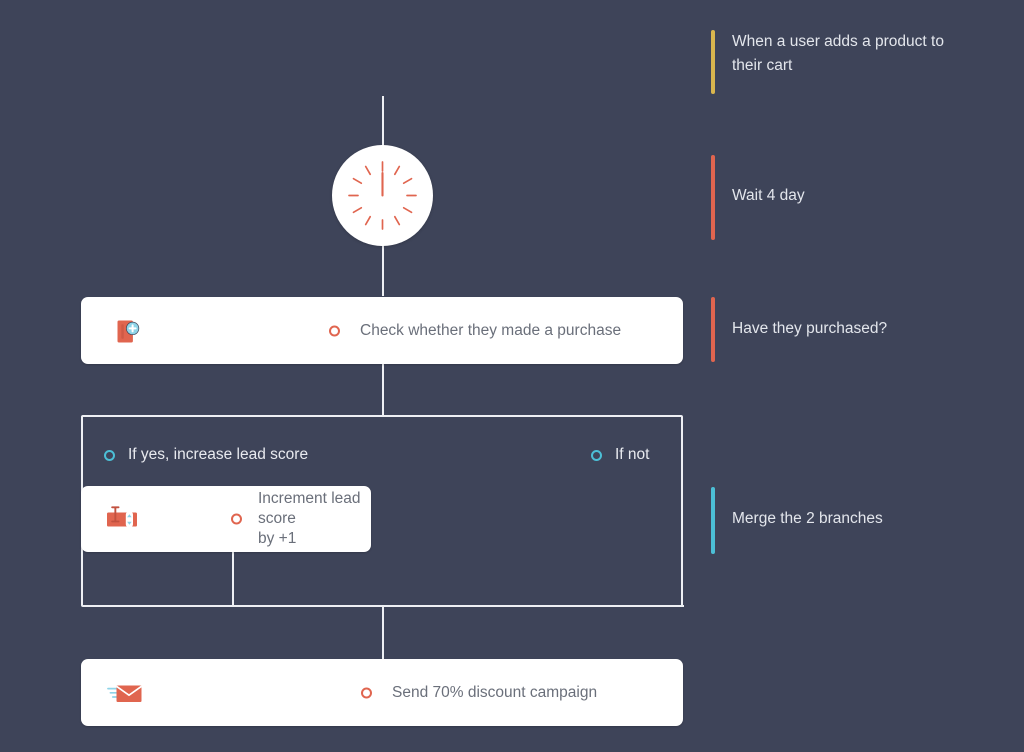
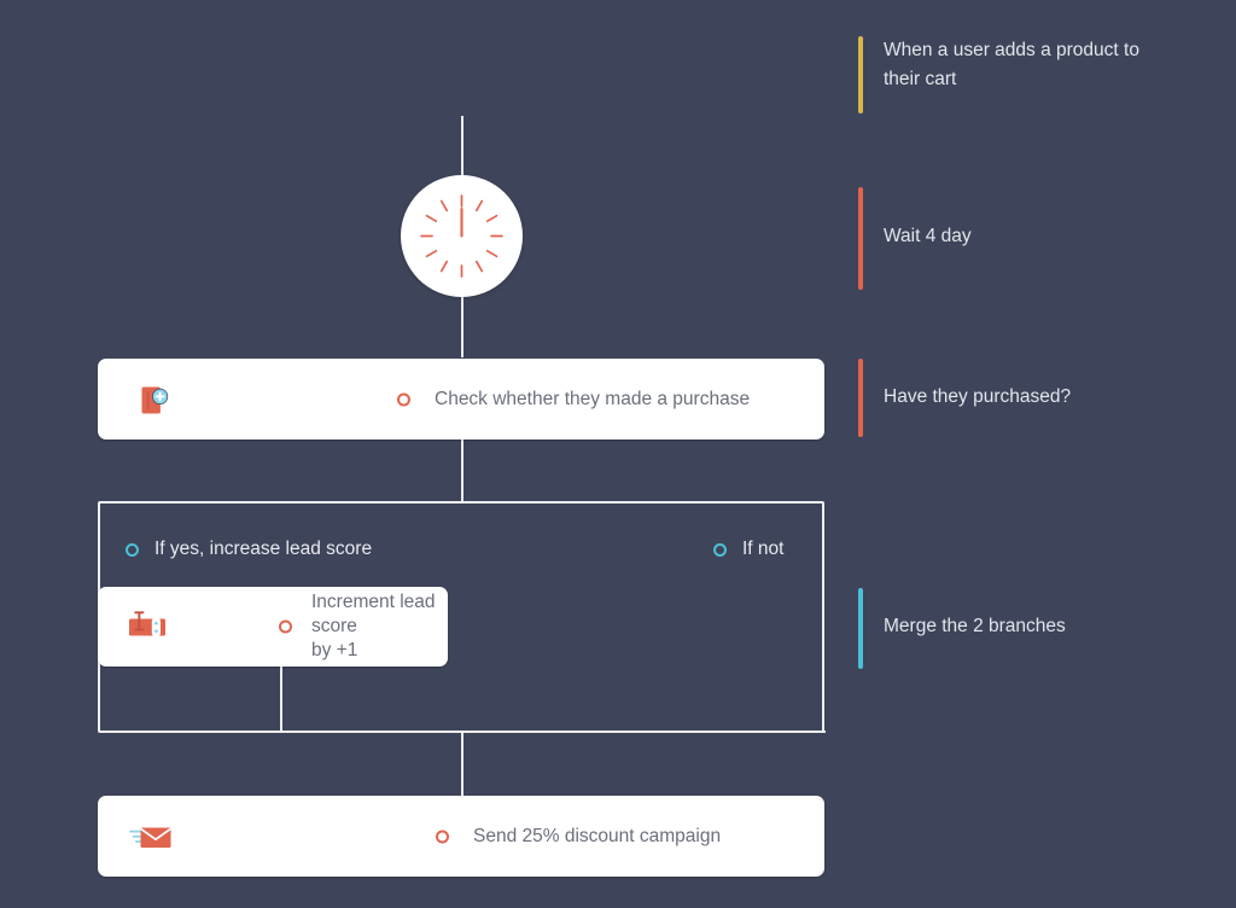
  Check whether they made a purchase
  If yes, increase lead score
  If not
  Increment lead score
  by +1
- Send 70% discount campaign
+ Send 25% discount campaign
  When a user adds a product to
  their cart
  Wait 4 day
  Have they purchased?
  Merge the 2 branches
